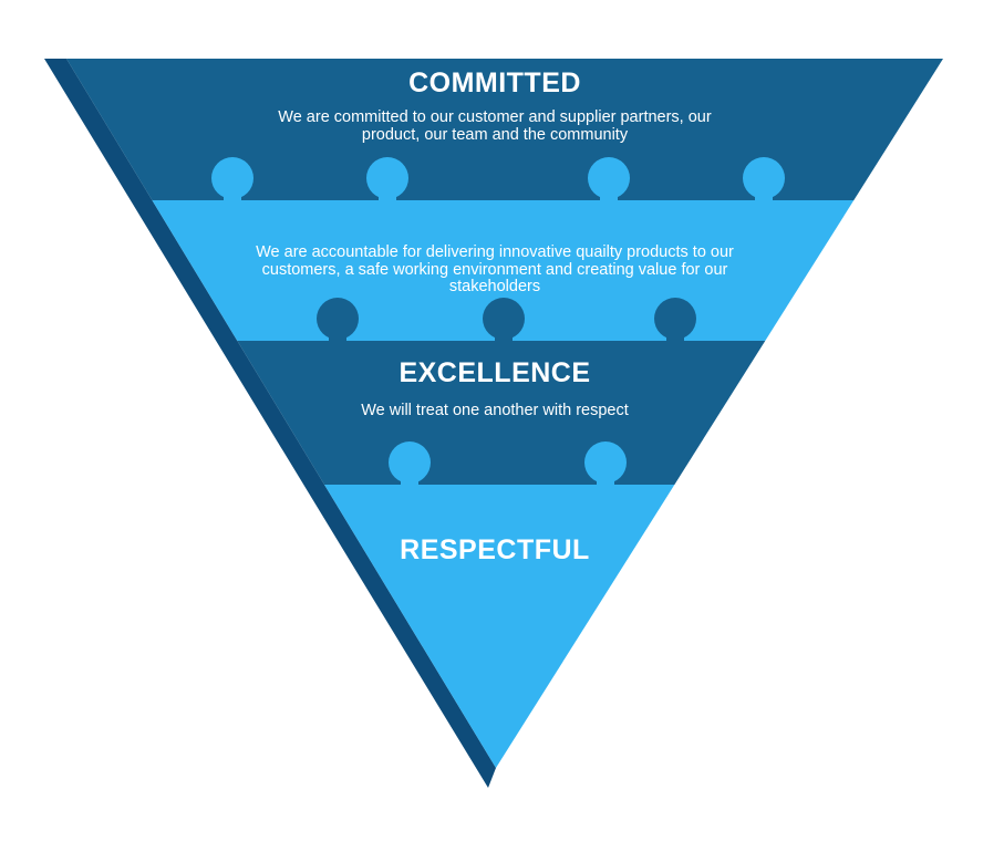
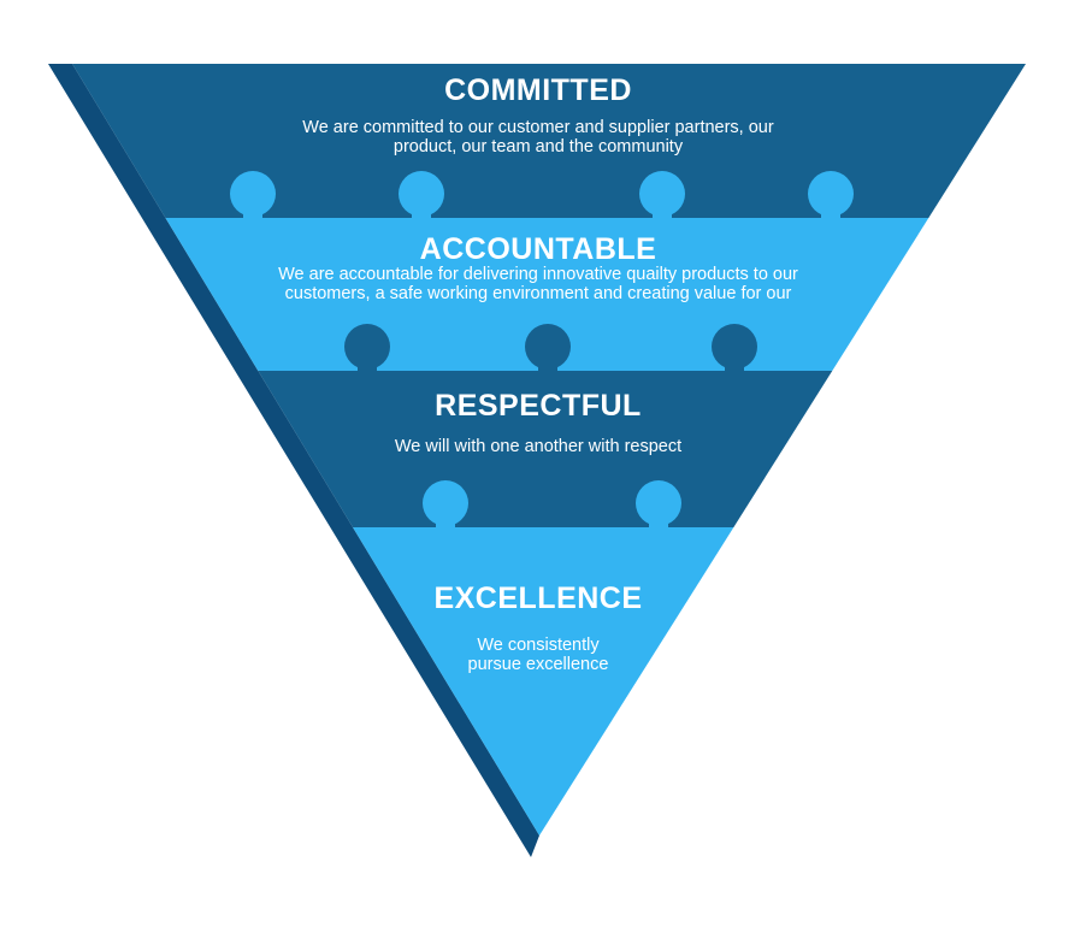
  COMMITTED
  We are committed to our customer and supplier partners, our
  product, our team and the community
+ ACCOUNTABLE
  We are accountable for delivering innovative quailty products to our
  customers, a safe working environment and creating value for our
- stakeholders
- EXCELLENCE
+ RESPECTFUL
- We will treat one another with respect
+ We will with one another with respect
- RESPECTFUL
+ EXCELLENCE
+ We consistently
+ pursue excellence
